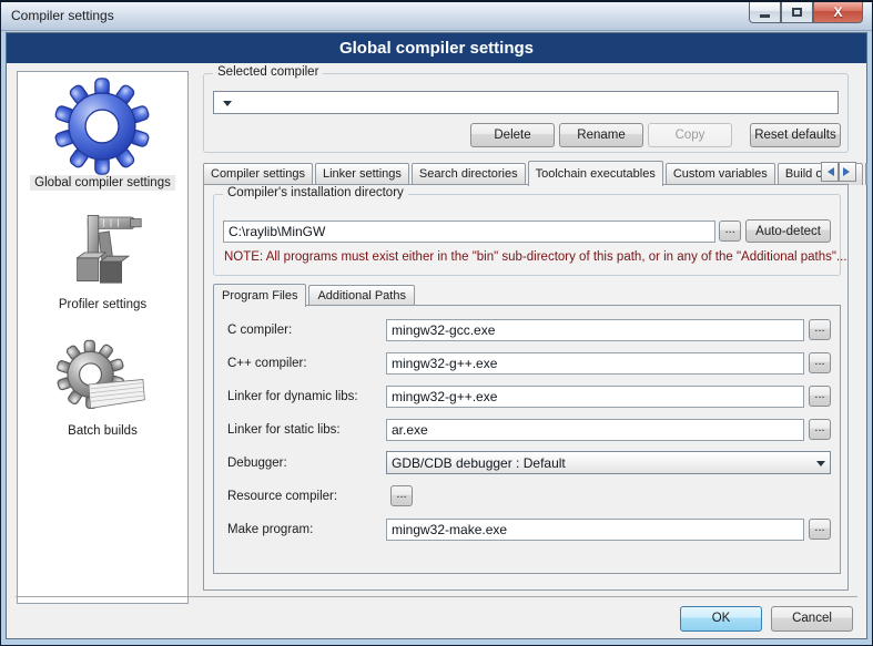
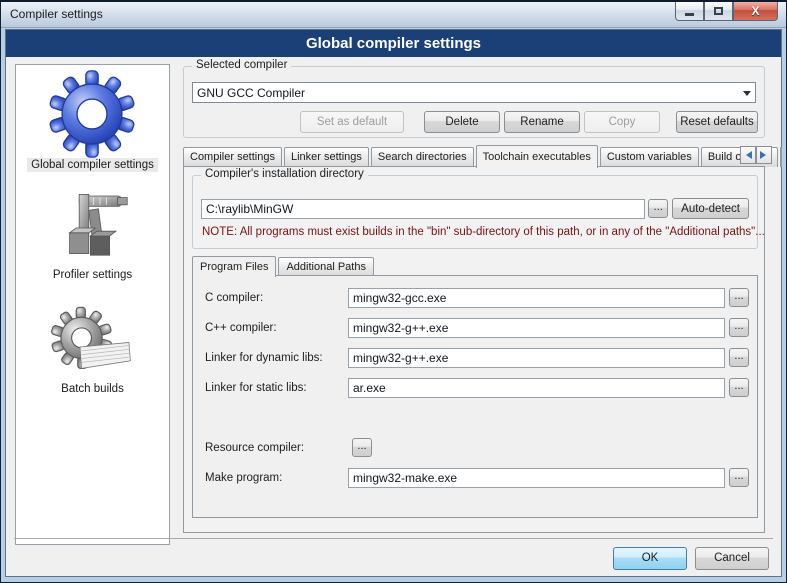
  Compiler settings
  X
  Global compiler settings
  Global compiler settings
  Profiler settings
  Batch builds
  Selected compiler
+ GNU GCC Compiler
+ Set as default
  Delete
  Rename
  Copy
  Reset defaults
  Compiler settings
  Linker settings
  Search directories
  Toolchain executables
  Custom variables
  Compiler's installation directory
  C:\raylib\MinGW
  ...
  Auto-detect
- NOTE: All programs must exist either in the "bin" sub-directory of this path, or in any of the "Additional paths"...
+ NOTE: All programs must exist builds in the "bin" sub-directory of this path, or in any of the "Additional paths"...
  Program Files
  Additional Paths
  C compiler:
  mingw32-gcc.exe
  ...
  C++ compiler:
  mingw32-g++.exe
  ...
  Linker for dynamic libs:
  mingw32-g++.exe
  ...
  Linker for static libs:
  ar.exe
  ...
- Debugger:
- GDB/CDB debugger : Default
  Resource compiler:
  ...
  Make program:
  mingw32-make.exe
  ...
  OK
  Cancel
